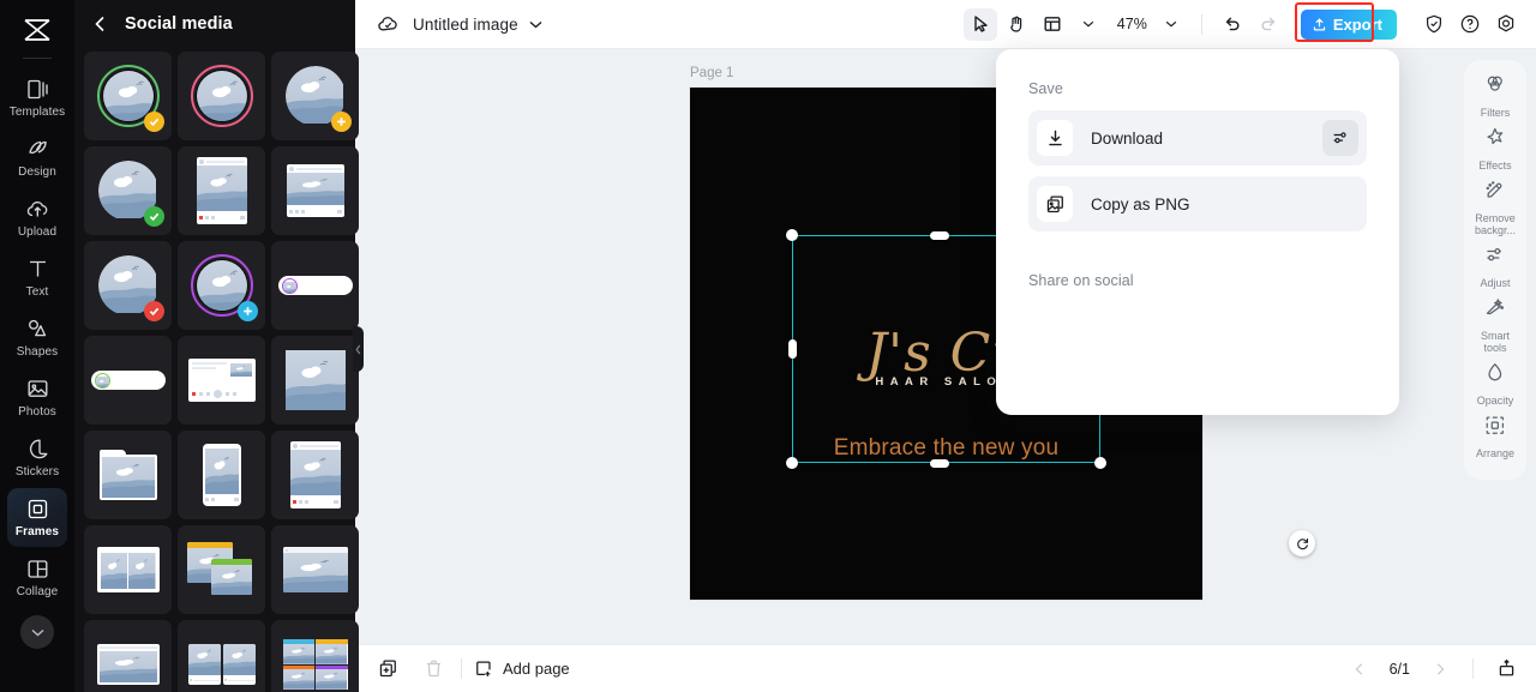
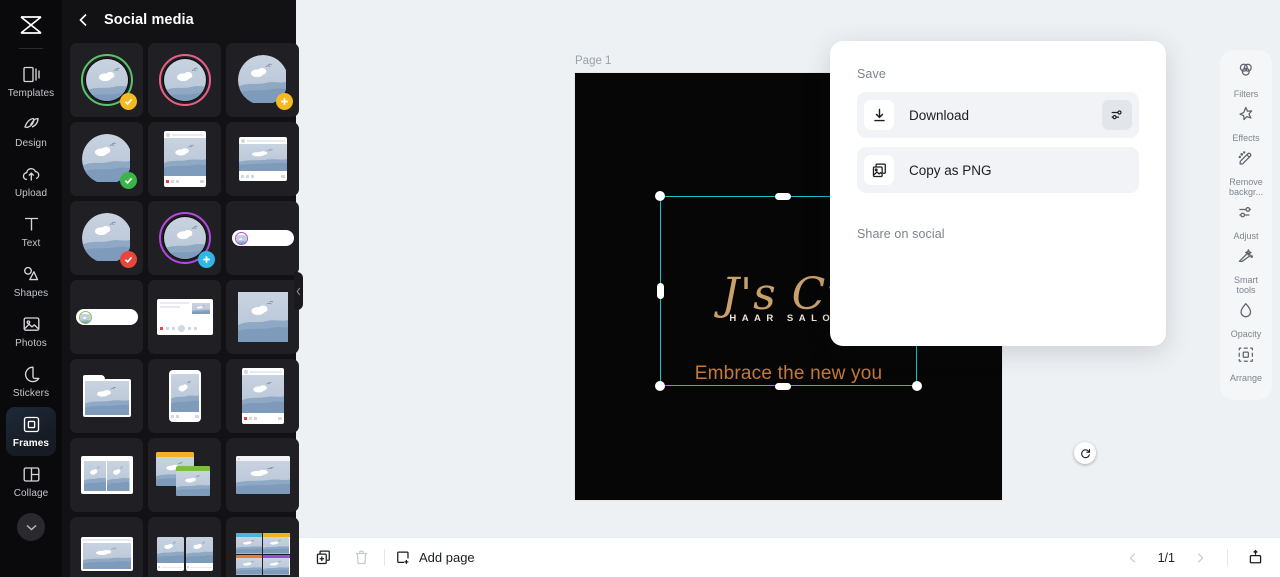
  Templates
  Design
  Upload
  Text
  Shapes
  Photos
  Stickers
  Frames
  Collage
  Social media
- Untitled image
- 47%
- Export
  Page 1
  J's C
  HAAR SALO
  Embrace the new you
  Filters
  Effects
  Remove
  backgr...
  Adjust
  Smart
  tools
  Opacity
  Arrange
  Save
  Download
  Copy as PNG
  Share on social
  Add page
- 6/1
+ 1/1
